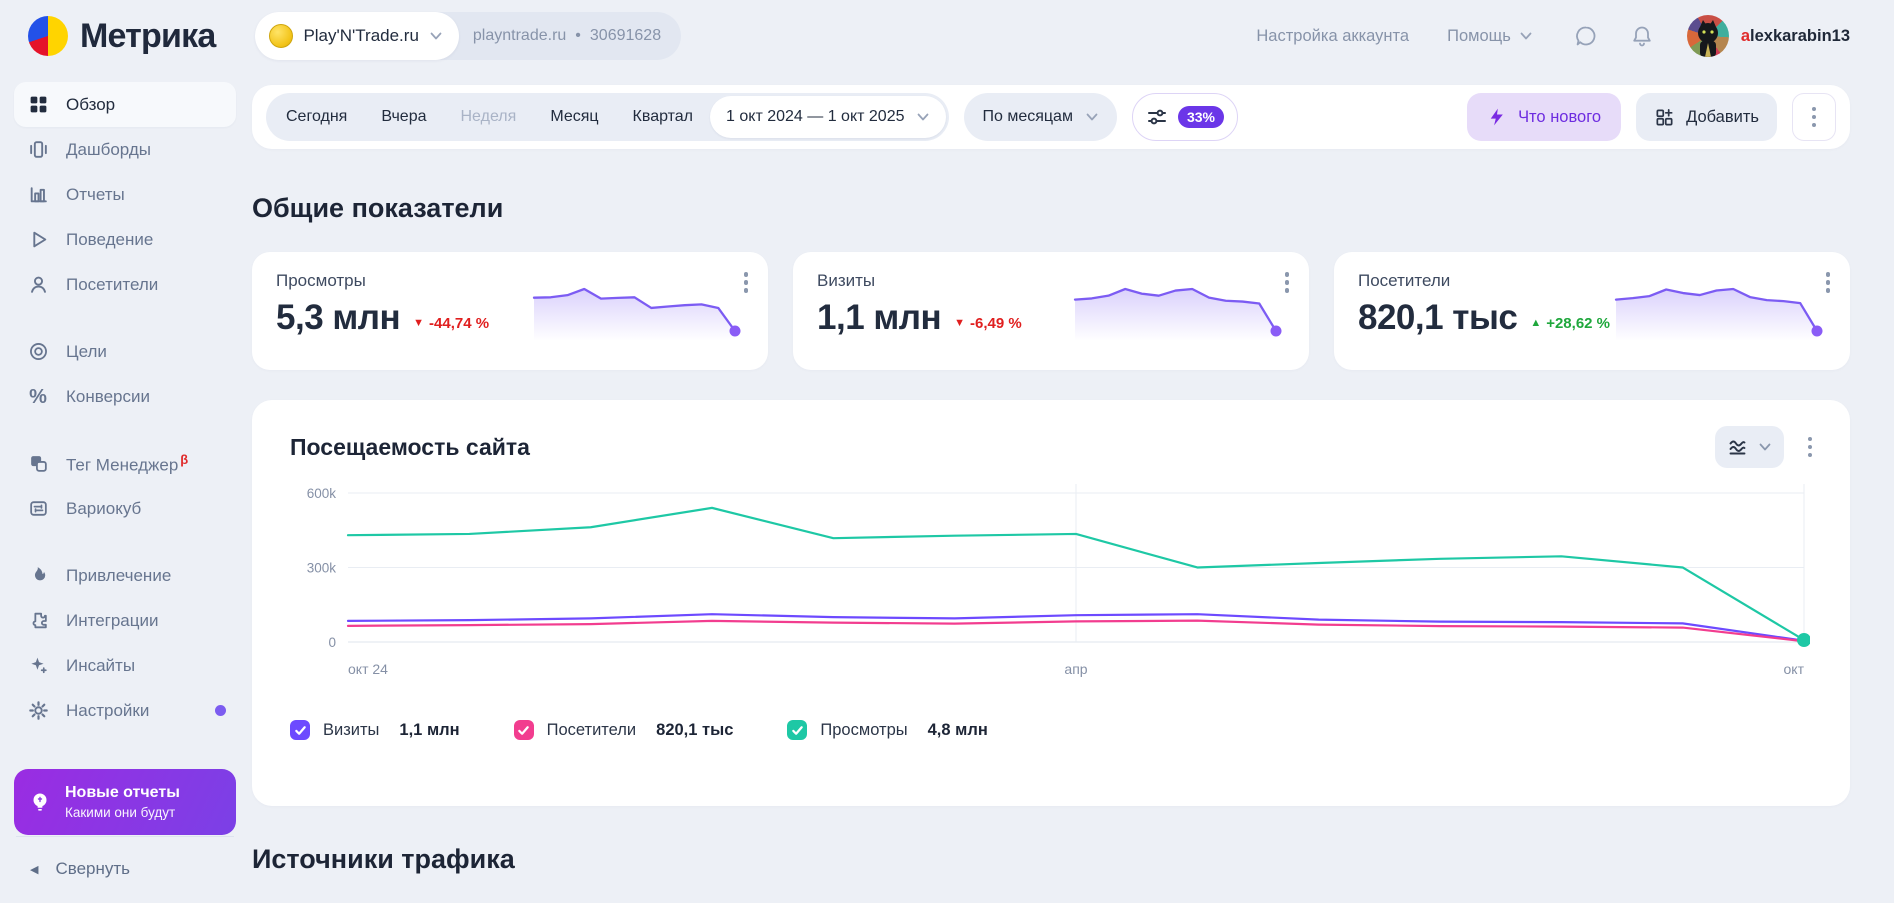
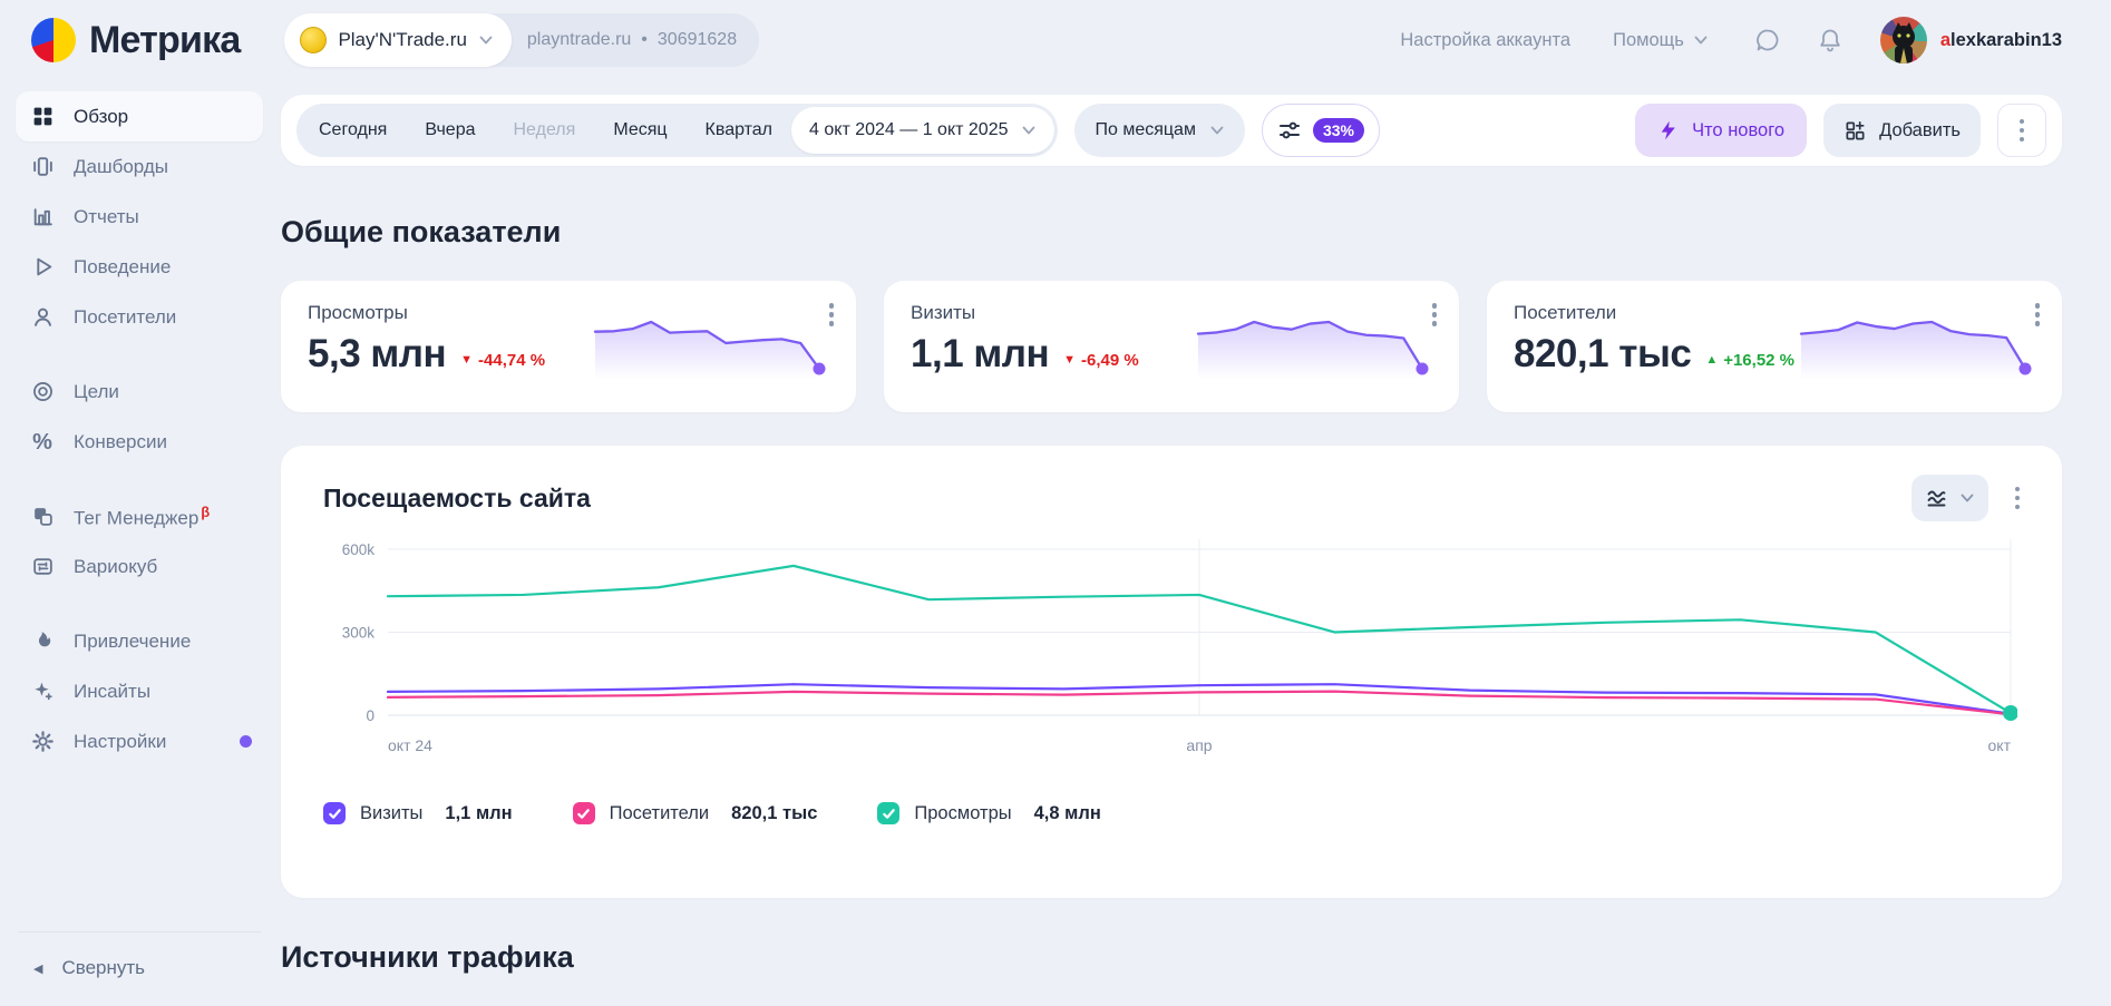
  Метрика
  Play'N'Trade.ru
  playntrade.ru
  •
  30691628
  Настройка аккаунта
  Помощь
  alexkarabin13
  Обзор
  Дашборды
  Отчеты
  Поведение
  Посетители
  Цели
  %
  Конверсии
  Тег Менеджер β
  Вариокуб
  Привлечение
- Интеграции
  Инсайты
  Настройки
- Новые отчеты
- Какими они будут
  ◀
  Свернуть
  Сегодня
  Вчера
  Неделя
  Месяц
  Квартал
- 1 окт 2024 — 1 окт 2025
+ 4 окт 2024 — 1 окт 2025
  По месяцам
  33%
  Что нового
  Добавить
  Общие показатели
  Просмотры
  5,3 млн
  ▼
  -44,74 %
  Визиты
  1,1 млн
  ▼
  -6,49 %
  Посетители
  820,1 тыс
  ▲
- +28,62 %
+ +16,52 %
  Посещаемость сайта
  600k
  300k
  0
  окт 24
  апр
  окт
  Визиты
  1,1 млн
  Посетители
  820,1 тыс
  Просмотры
  4,8 млн
  Источники трафика
